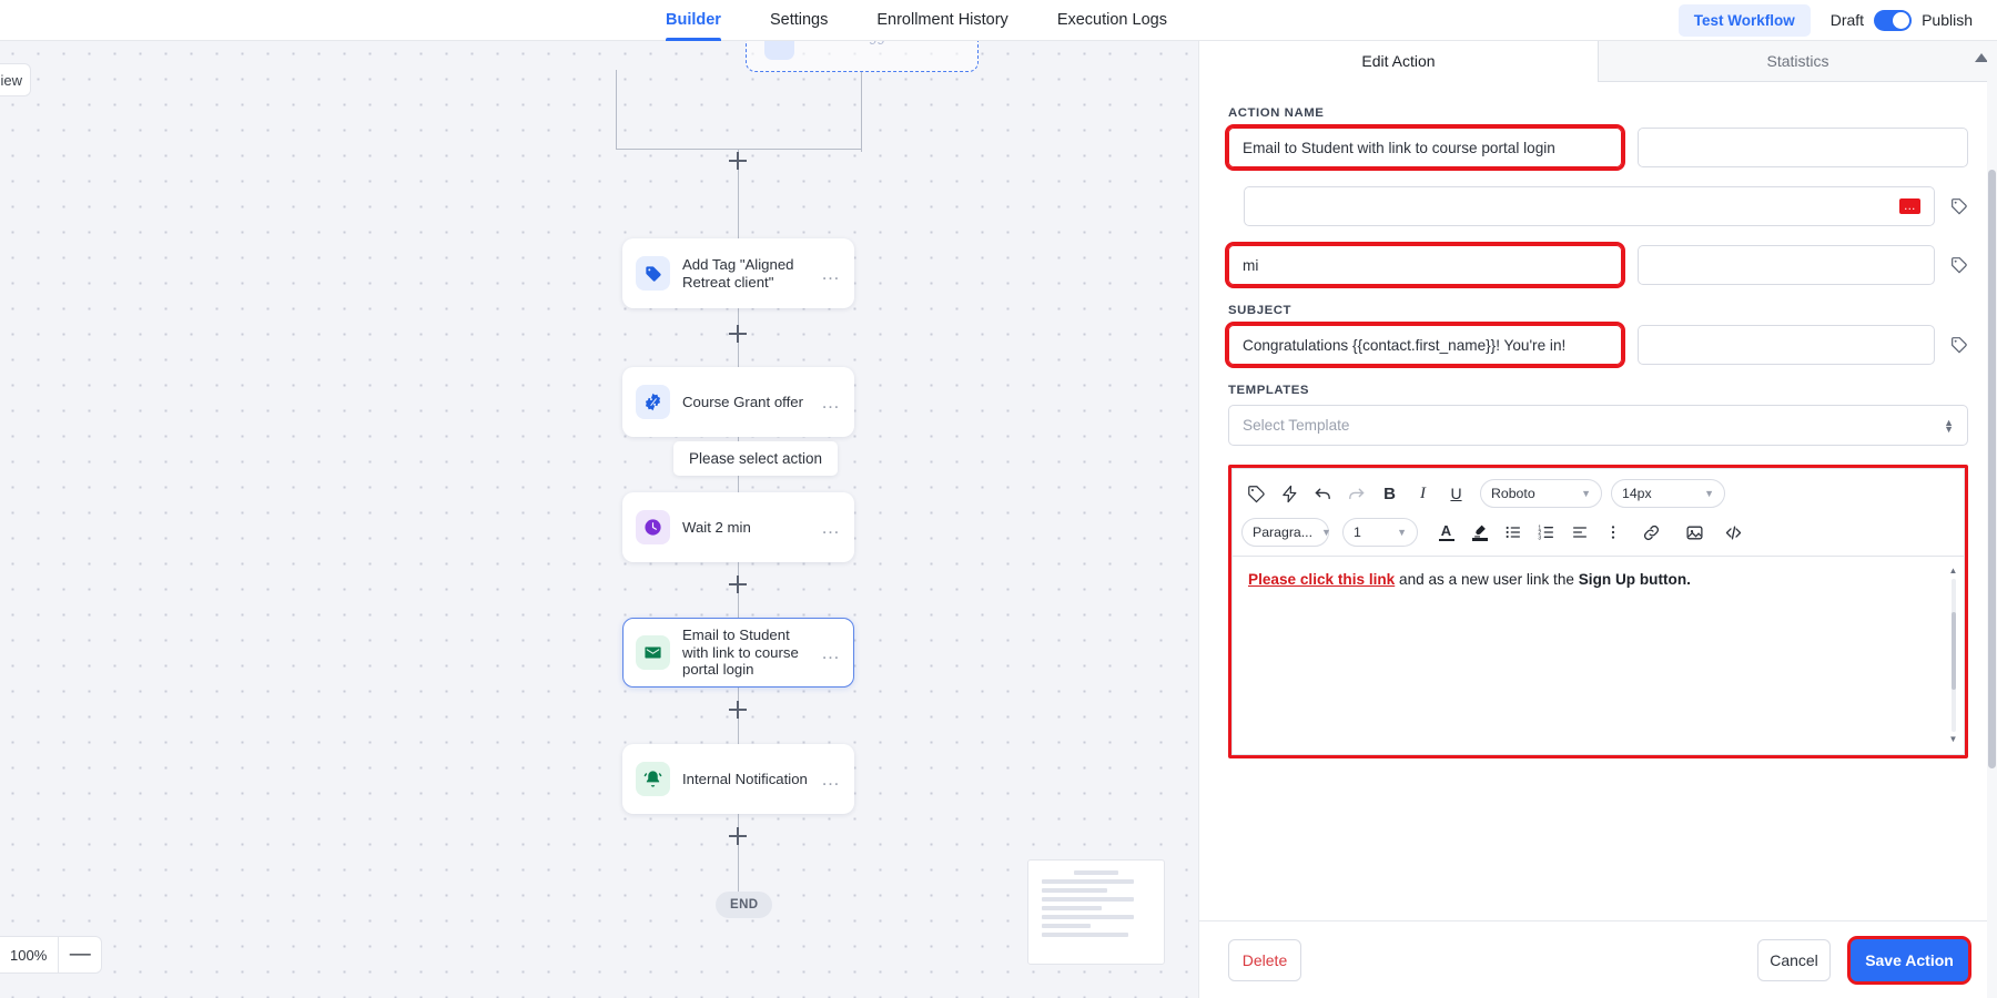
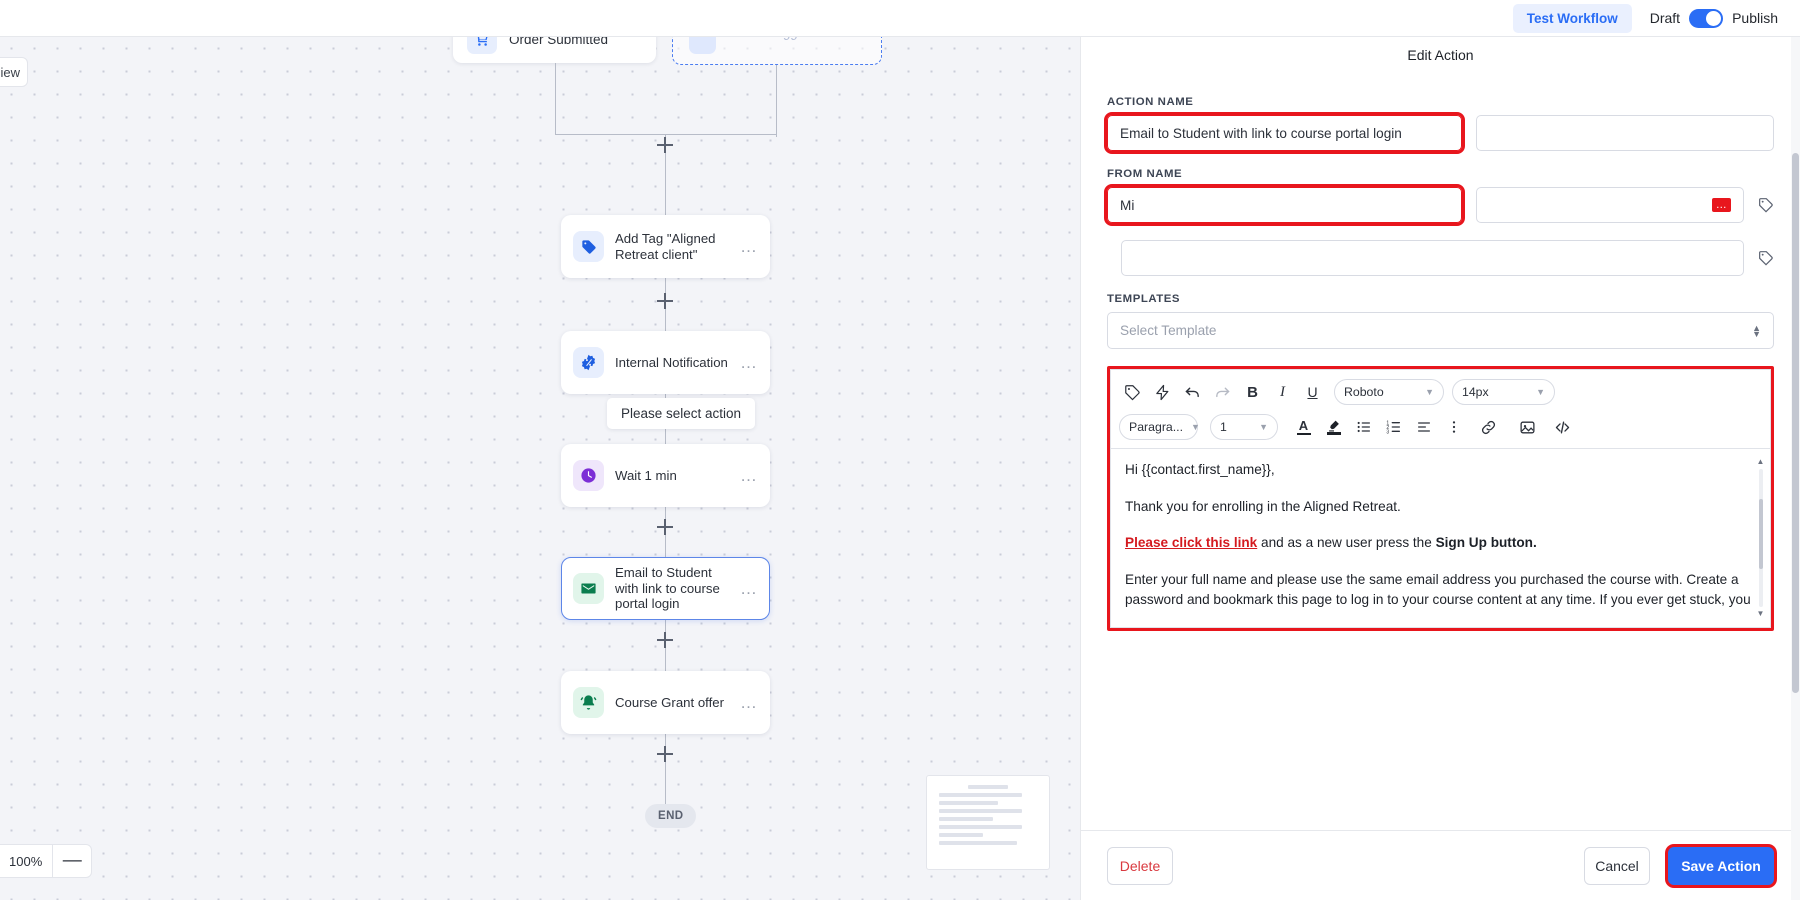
- Builder
- Settings
- Enrollment History
- Execution Logs
  Test Workflow
  Draft
  Publish
  iew
+ Order Submitted
  Add Tag "Aligned Retreat client"
  …
- Course Grant offer
+ Internal Notification
  …
  Please select action
- Wait 2 min
+ Wait 1 min
  …
  Email to Student with link to course portal login
  …
- Internal Notification
+ Course Grant offer
  …
  END
  100%
  —
  Edit Action
- Statistics
  ACTION NAME
  Email to Student with link to course portal login
+ FROM NAME
+ Mi
  …
- mi
- SUBJECT
- Congratulations {{contact.first_name}}! You're in!
  TEMPLATES
  Select Template
  ▲
  ▼
  B
  I
  U
  Roboto
  ▼
  14px
  ▼
  Paragra...
  ▼
  1
  ▼
  A
+ Hi {{contact.first_name}},
+ Thank you for enrolling in the Aligned Retreat.
- Please click this link and as a new user link the Sign Up button.
+ Please click this link and as a new user press the Sign Up button.
+ Enter your full name and please use the same email address you purchased the course with. Create a password and bookmark this page to log in to your course content at any time. If you ever get stuck, you
  ▲
  ▼
  Delete
  Cancel
  Save Action
